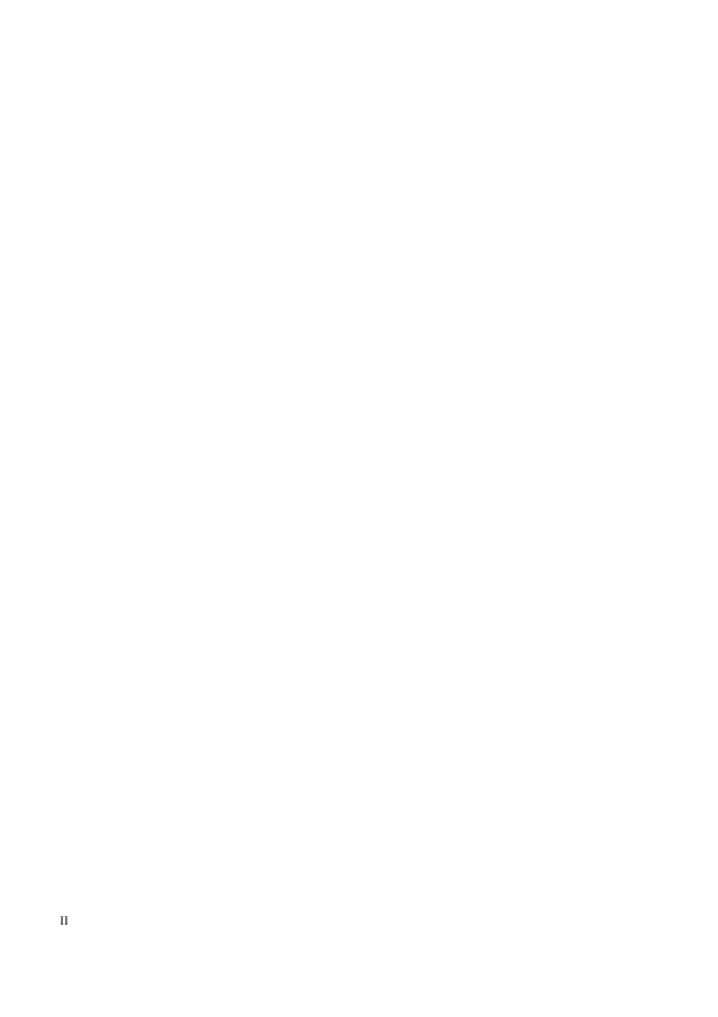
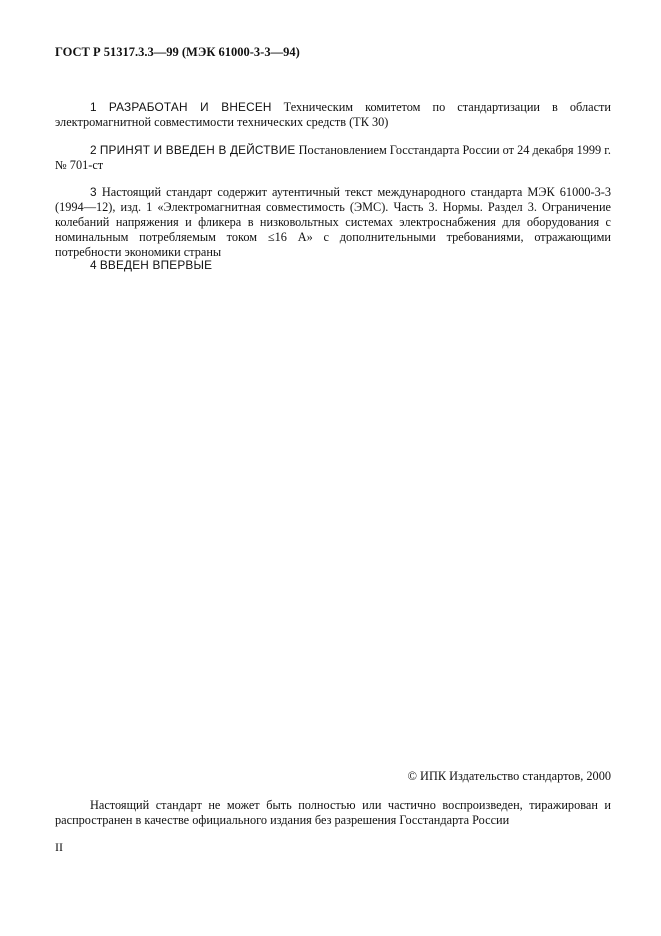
+ ГОСТ Р 51317.3.3—99 (МЭК 61000-3-3—94)
+ 1 РАЗРАБОТАН И ВНЕСЕН Техническим комитетом по стандартизации в области электромагнитной совместимости технических средств (ТК 30)
+ 2 ПРИНЯТ И ВВЕДЕН В ДЕЙСТВИЕ Постановлением Госстандарта России от 24 декабря 1999 г. № 701-ст
+ 3 Настоящий стандарт содержит аутентичный текст международного стандарта МЭК 61000-3-3 (1994—12), изд. 1 «Электромагнитная совместимость (ЭМС). Часть 3. Нормы. Раздел 3. Ограничение колебаний напряжения и фликера в низковольтных системах электроснабжения для оборудования с номинальным потребляемым током ≤16 А» с дополнительными требованиями, отражающими потребности экономики страны
+ 4 ВВЕДЕН ВПЕРВЫЕ
+ © ИПК Издательство стандартов, 2000
+ Настоящий стандарт не может быть полностью или частично воспроизведен, тиражирован и распространен в качестве официального издания без разрешения Госстандарта России
  II
